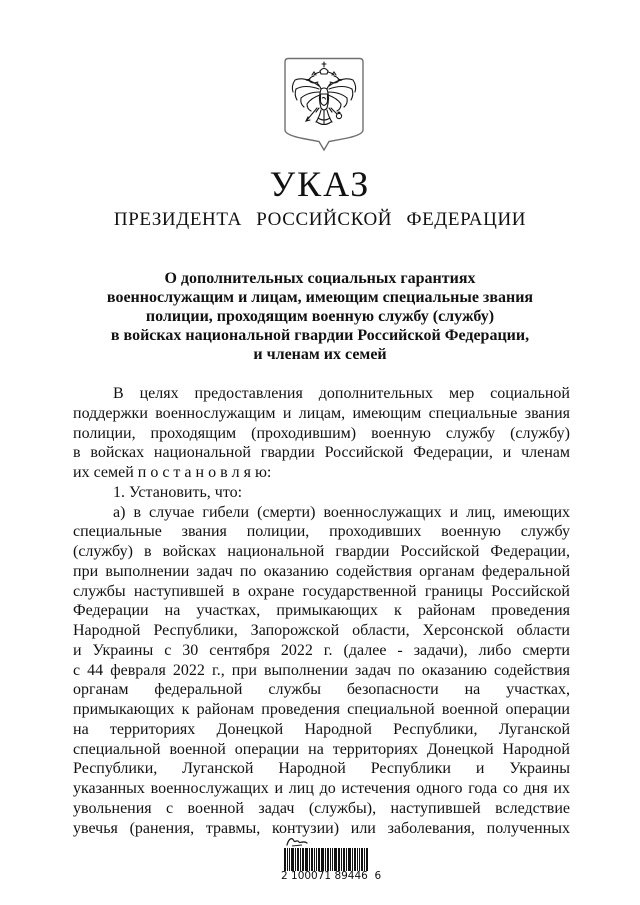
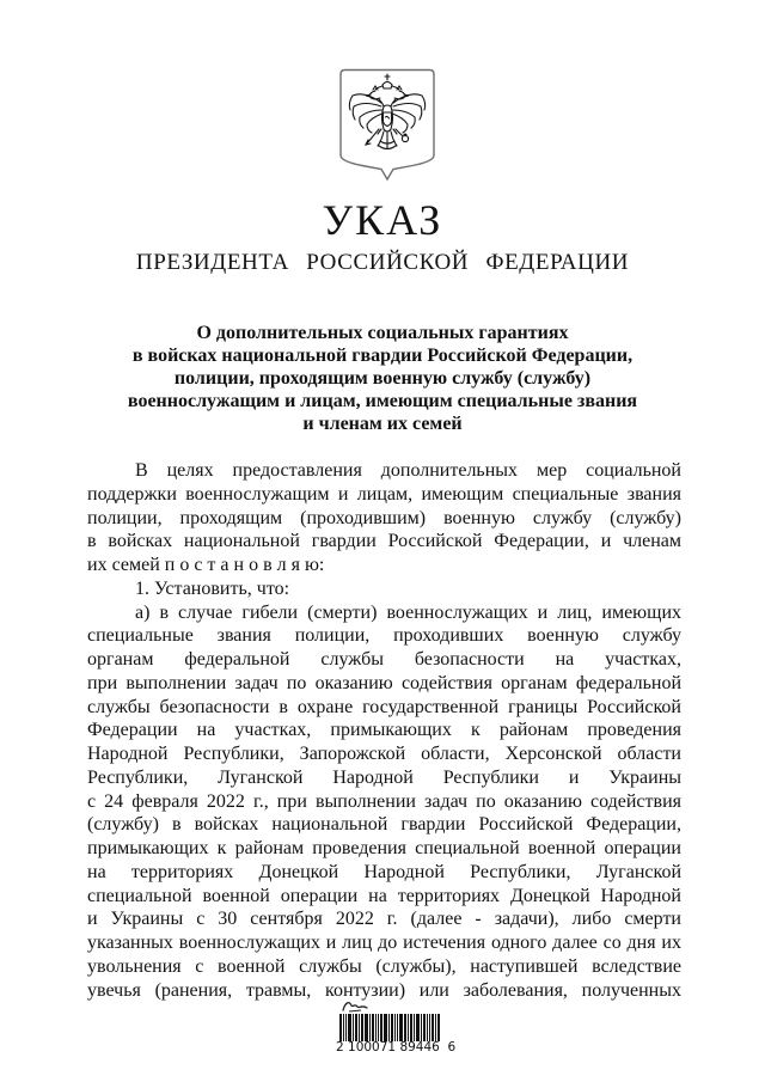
  УКАЗ
  ПРЕЗИДЕНТА РОССИЙСКОЙ ФЕДЕРАЦИИ
  О дополнительных социальных гарантиях
- военнослужащим и лицам, имеющим специальные звания
+ в войсках национальной гвардии Российской Федерации,
  полиции, проходящим военную службу (службу)
- в войсках национальной гвардии Российской Федерации,
+ военнослужащим и лицам, имеющим специальные звания
  и членам их семей
  В целях предоставления дополнительных мер социальной
  поддержки военнослужащим и лицам, имеющим специальные звания
  полиции, проходящим (проходившим) военную службу (службу)
  в войсках национальной гвардии Российской Федерации, и членам
  их семей п о с т а н о в л я ю:
  1. Установить, что:
  а) в случае гибели (смерти) военнослужащих и лиц, имеющих
  специальные звания полиции, проходивших военную службу
- (службу) в войсках национальной гвардии Российской Федерации,
+ органам федеральной службы безопасности на участках,
  при выполнении задач по оказанию содействия органам федеральной
- службы наступившей в охране государственной границы Российской
+ службы безопасности в охране государственной границы Российской
  Федерации на участках, примыкающих к районам проведения
  Народной Республики, Запорожской области, Херсонской области
- и Украины с 30 сентября 2022 г. (далее - задачи), либо смерти
+ Республики, Луганской Народной Республики и Украины
- с 44 февраля 2022 г., при выполнении задач по оказанию содействия
+ с 24 февраля 2022 г., при выполнении задач по оказанию содействия
- органам федеральной службы безопасности на участках,
+ (службу) в войсках национальной гвардии Российской Федерации,
  примыкающих к районам проведения специальной военной операции
  на территориях Донецкой Народной Республики, Луганской
  специальной военной операции на территориях Донецкой Народной
- Республики, Луганской Народной Республики и Украины
+ и Украины с 30 сентября 2022 г. (далее - задачи), либо смерти
- указанных военнослужащих и лиц до истечения одного года со дня их
+ указанных военнослужащих и лиц до истечения одного далее со дня их
- увольнения с военной задач (службы), наступившей вследствие
+ увольнения с военной службы (службы), наступившей вследствие
  увечья (ранения, травмы, контузии) или заболевания, полученных
  2 100071 89446 6
